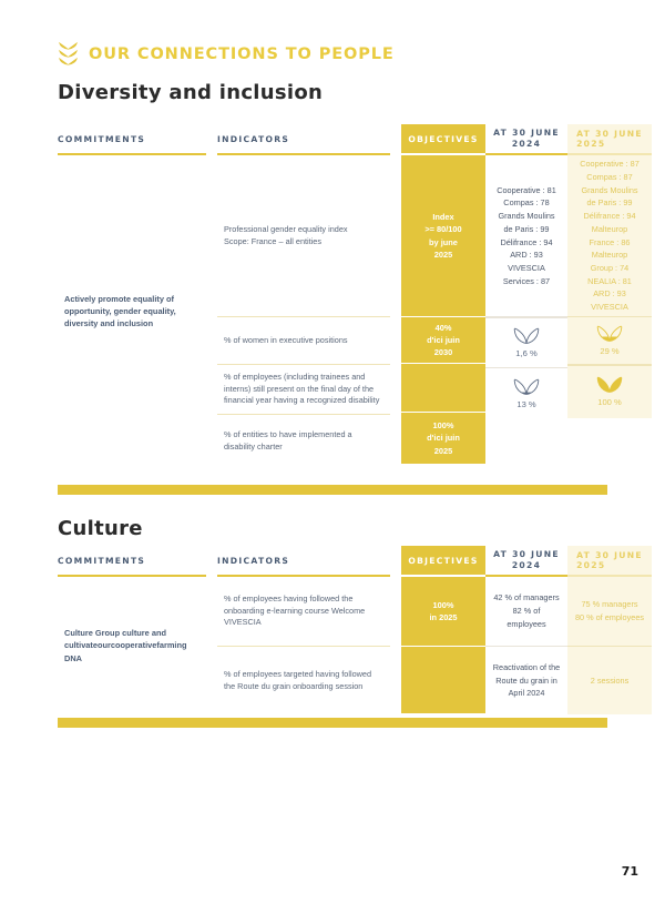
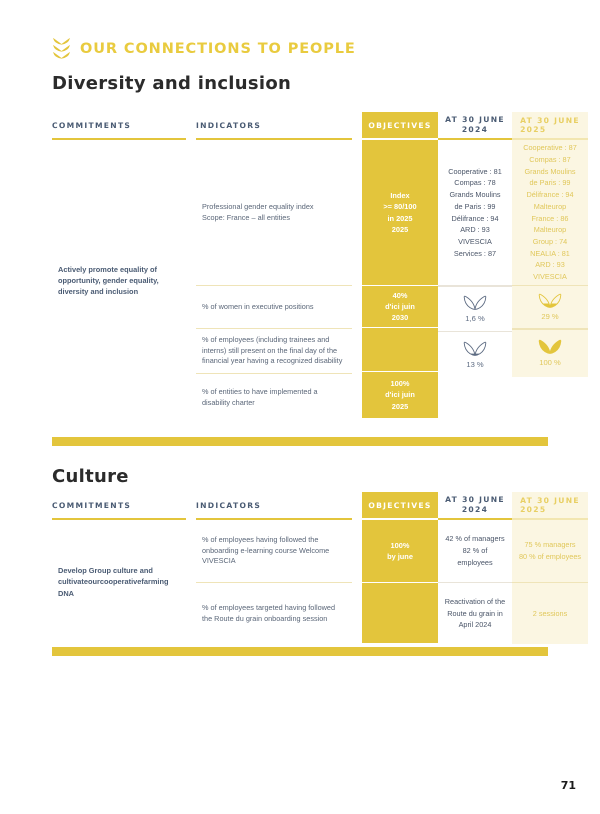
  OUR CONNECTIONS TO PEOPLE
  Diversity and inclusion
  COMMITMENTS
  INDICATORS
  OBJECTIVES
  AT 30 JUNE
  2024
  AT 30 JUNE
  2025
  Actively promote equality of opportunity, gender equality, diversity and inclusion
  Professional gender equality index
  Scope: France – all entities
  % of women in executive positions
  % of employees (including trainees and interns) still present on the final day of the financial year having a recognized disability
  % of entities to have implemented a disability charter
  Index
  >= 80/100
- by june
+ in 2025
  2025
  40%
  d'ici juin
  2030
  100%
  d'ici juin
  2025
  Cooperative : 81
  Compas : 78
  Grands Moulins
  de Paris : 99
  Délifrance : 94
  ARD : 93
  VIVESCIA
  Services : 87
  1,6 %
  13 %
  Cooperative : 87
  Compas : 87
  Grands Moulins
  de Paris : 99
  Délifrance : 94
  Malteurop
  France : 86
  Malteurop
  Group : 74
  NEALIA : 81
  ARD : 93
  VIVESCIA
  29 %
  100 %
  Culture
  COMMITMENTS
  INDICATORS
  OBJECTIVES
  AT 30 JUNE
  2024
  AT 30 JUNE
  2025
- Culture Group culture and cultivateourcooperativefarming DNA
+ Develop Group culture and cultivateourcooperativefarming DNA
  % of employees having followed the onboarding e-learning course Welcome VIVESCIA
  % of employees targeted having followed the Route du grain onboarding session
  100%
- in 2025
+ by june
  42 % of managers
  82 % of employees
  Reactivation of the
  Route du grain in
  April 2024
  75 % managers
  80 % of employees
  2 sessions
  71
